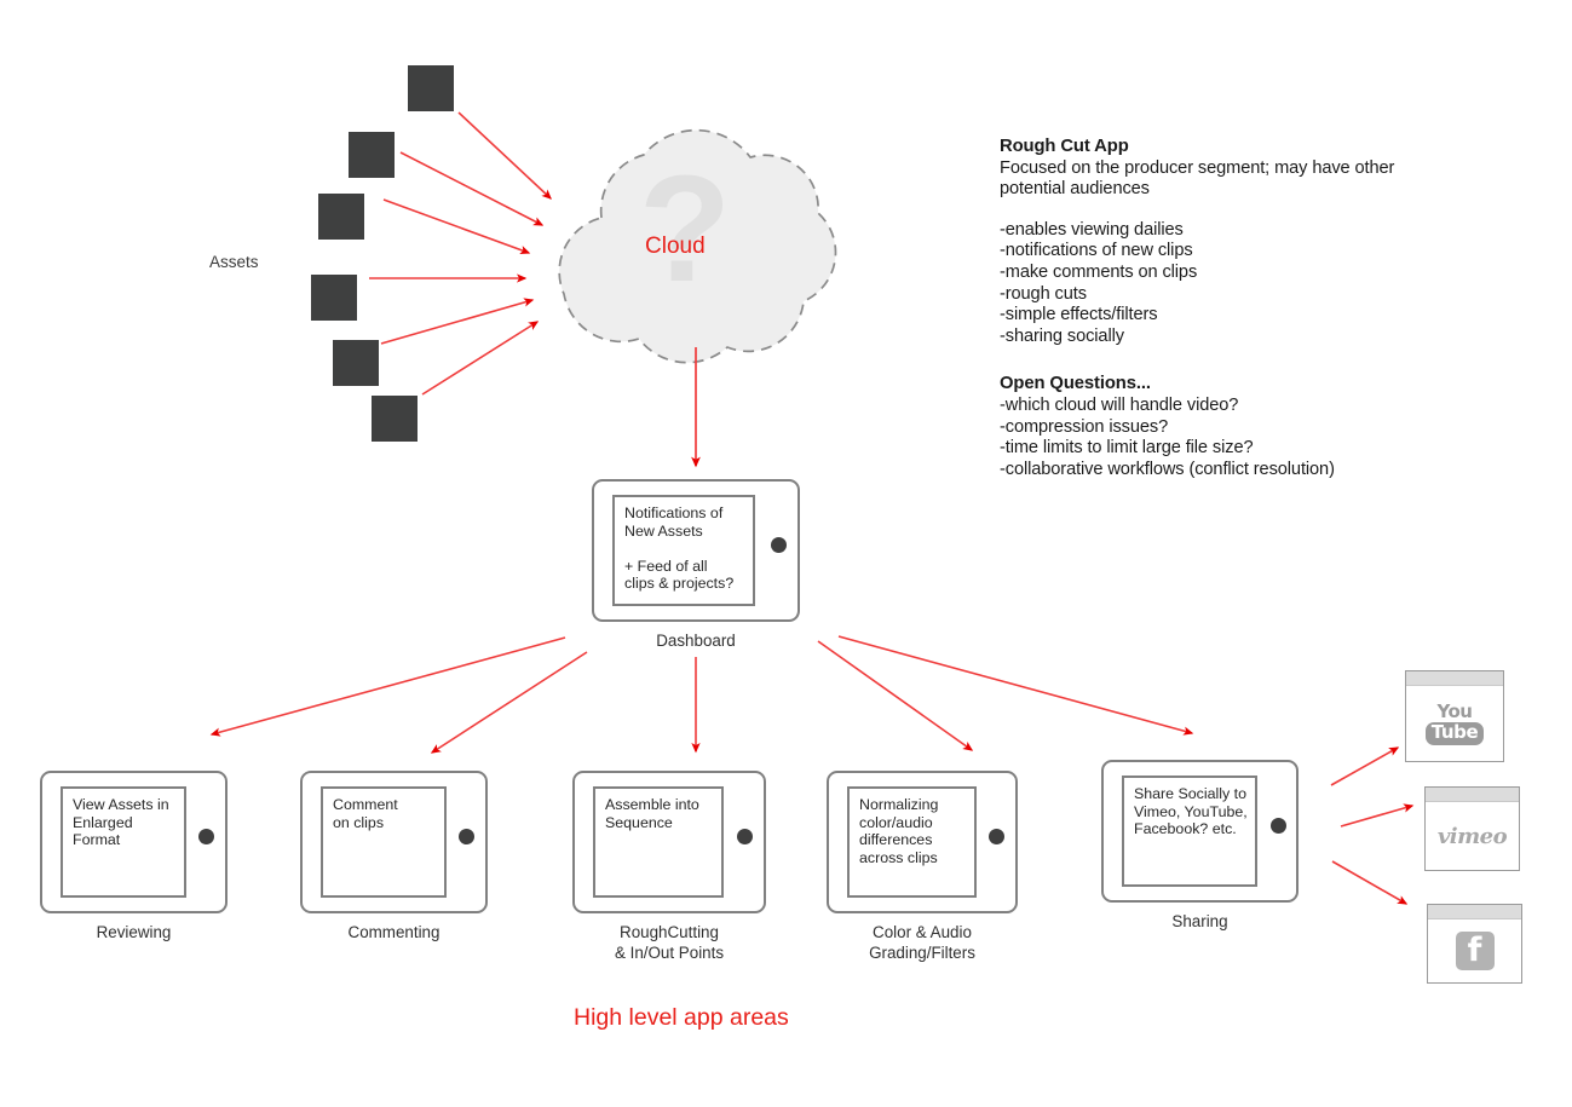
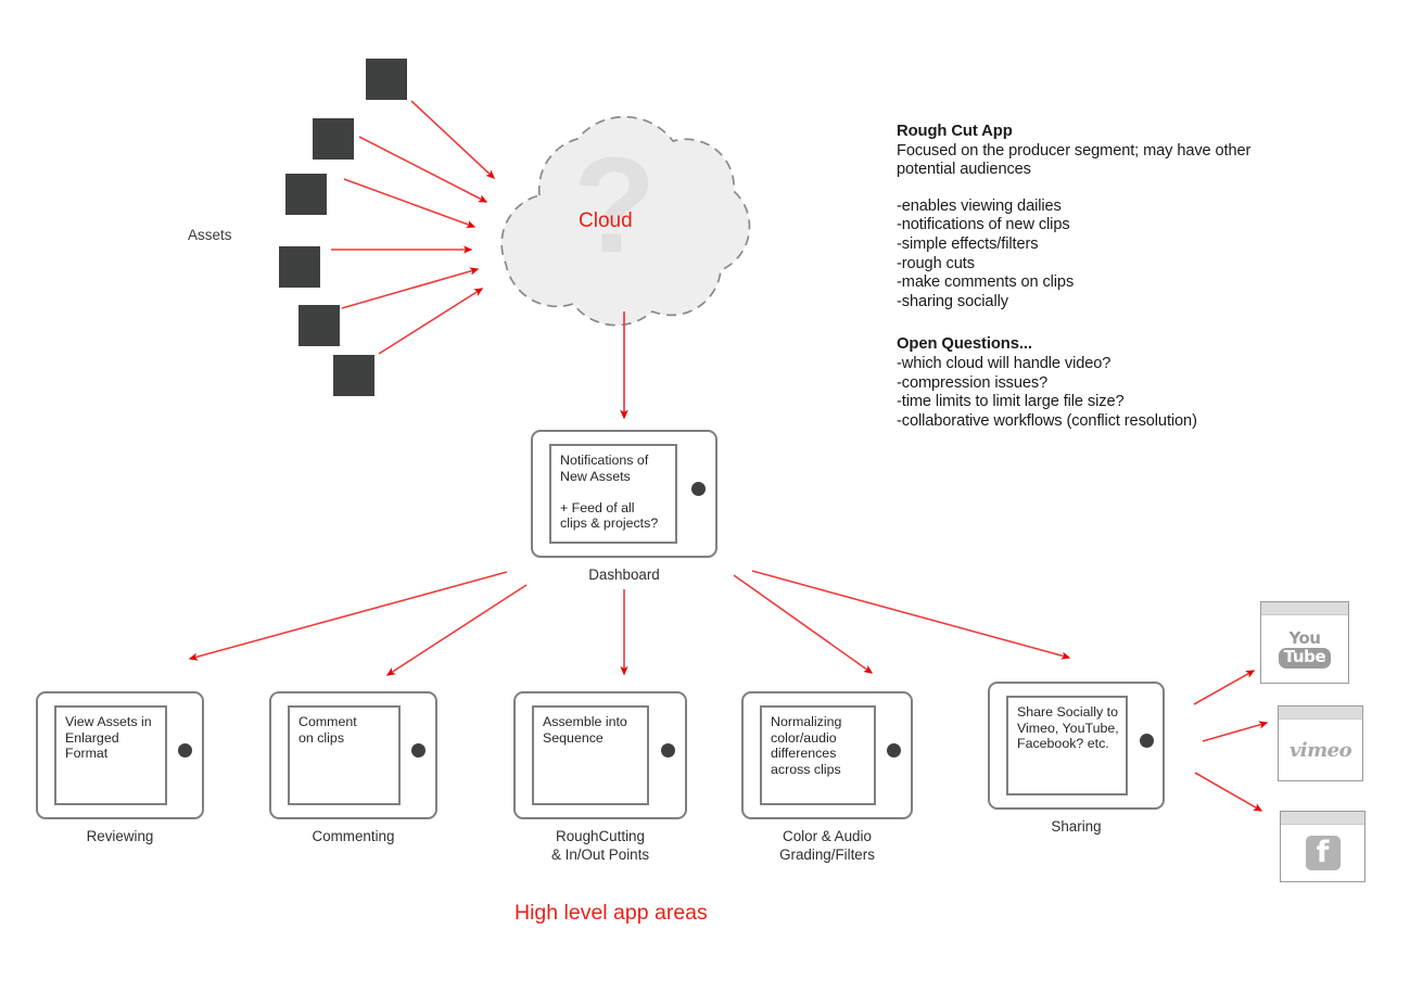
  ?
  Assets
  Cloud
  Rough Cut App
  Focused on the producer segment; may have other
  potential audiences
  -enables viewing dailies
  -notifications of new clips
- -make comments on clips
+ -simple effects/filters
  -rough cuts
- -simple effects/filters
+ -make comments on clips
  -sharing socially
  Open Questions...
  -which cloud will handle video?
  -compression issues?
  -time limits to limit large file size?
  -collaborative workflows (conflict resolution)
  Notifications of
  New Assets
  + Feed of all
  clips & projects?
  Dashboard
  View Assets in
  Enlarged Format
  Reviewing
  Comment
  on clips
  Commenting
  Assemble into
  Sequence
  RoughCutting
  & In/Out Points
  Normalizing
  color/audio
  differences
  across clips
  Color & Audio
  Grading/Filters
  Share Socially to
  Vimeo, YouTube,
  Facebook? etc.
  Sharing
  You
  Tube
  vimeo
  f
  High level app areas
